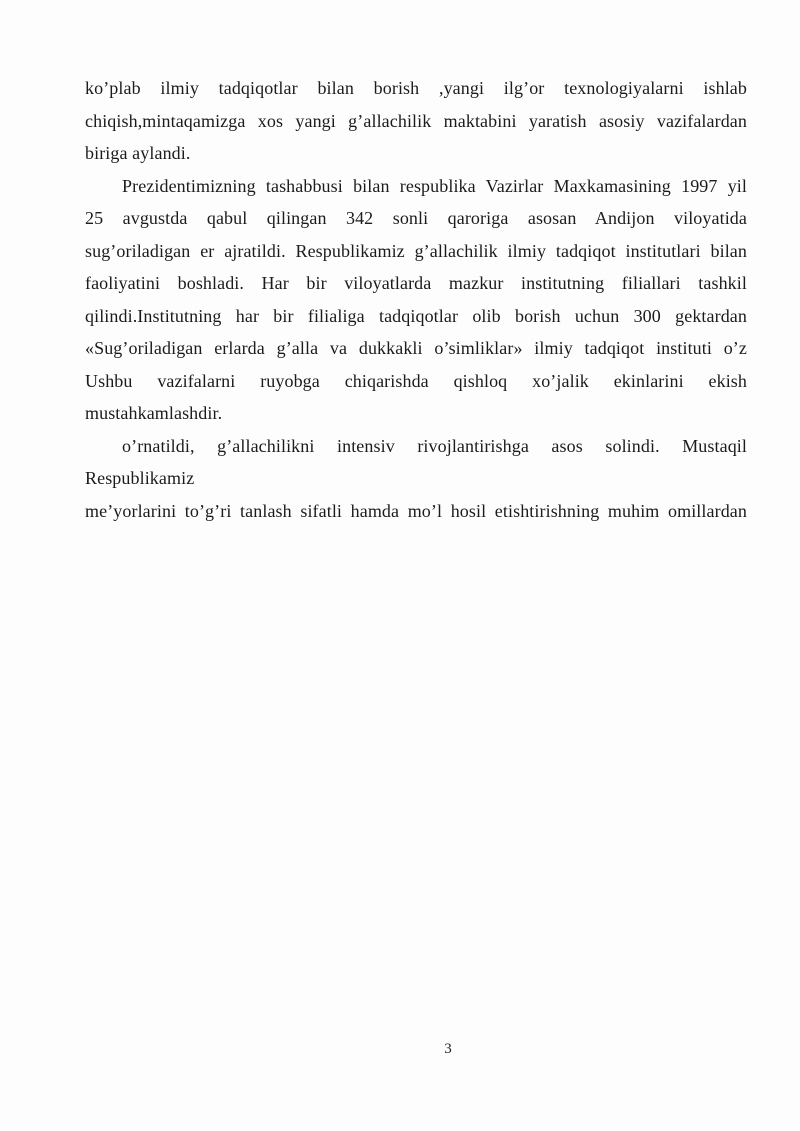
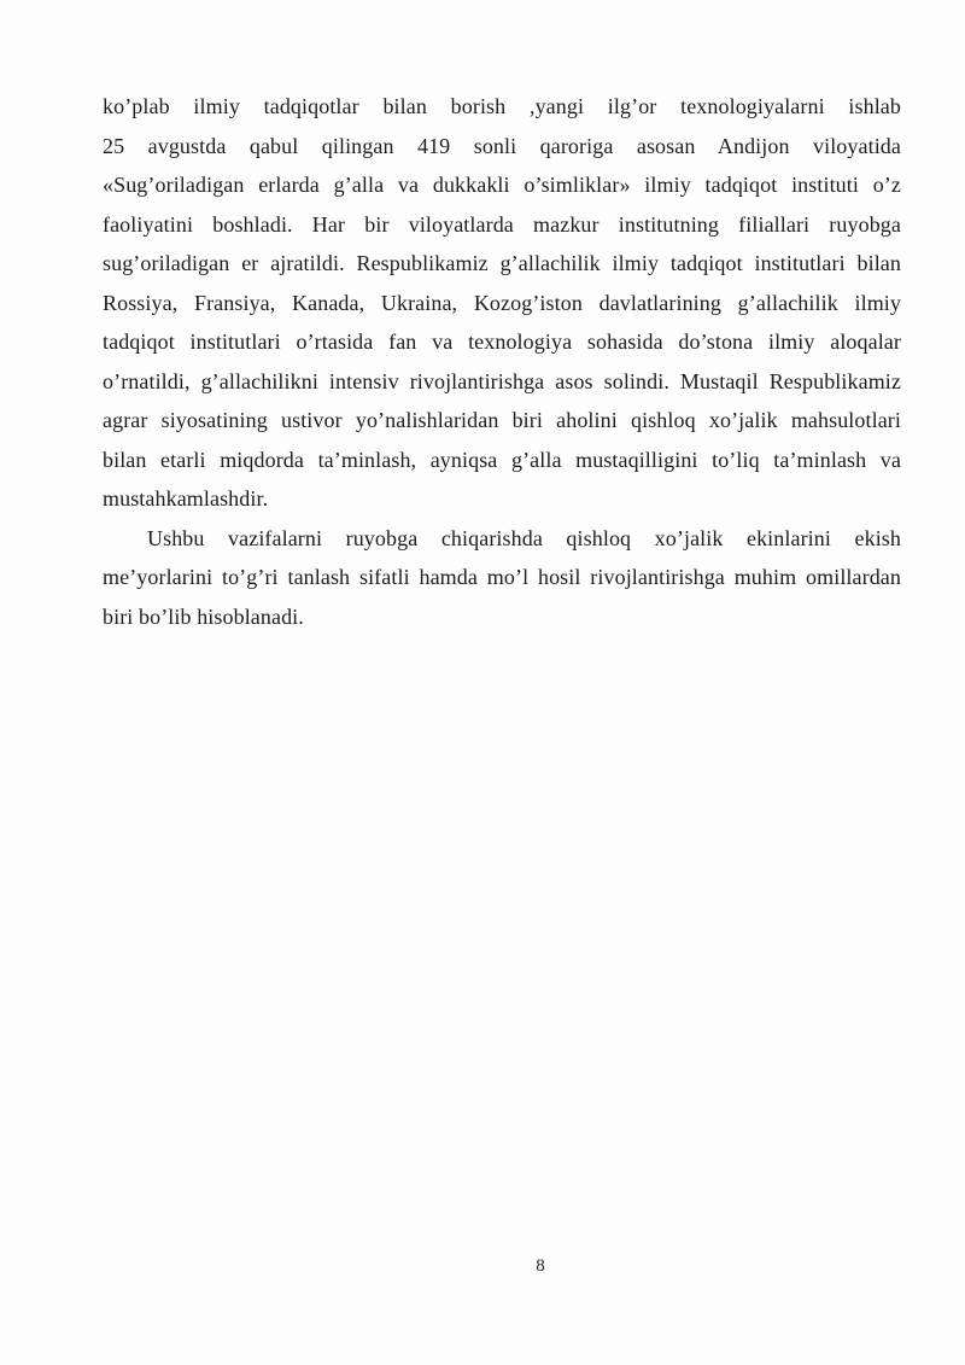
  ko’plab ilmiy tadqiqotlar bilan borish ,yangi ilg’or texnologiyalarni ishlab
- chiqish,mintaqamizga xos yangi g’allachilik maktabini yaratish asosiy vazifalardan
- biriga aylandi.
- Prezidentimizning tashabbusi bilan respublika Vazirlar Maxkamasining 1997 yil
- 25 avgustda qabul qilingan 342 sonli qaroriga asosan Andijon viloyatida
+ 25 avgustda qabul qilingan 419 sonli qaroriga asosan Andijon viloyatida
- sug’oriladigan er ajratildi. Respublikamiz g’allachilik ilmiy tadqiqot institutlari bilan
+ «Sug’oriladigan erlarda g’alla va dukkakli o’simliklar» ilmiy tadqiqot instituti o’z
- faoliyatini boshladi. Har bir viloyatlarda mazkur institutning filiallari tashkil
+ faoliyatini boshladi. Har bir viloyatlarda mazkur institutning filiallari ruyobga
- qilindi.Institutning har bir filialiga tadqiqotlar olib borish uchun 300 gektardan
- «Sug’oriladigan erlarda g’alla va dukkakli o’simliklar» ilmiy tadqiqot instituti o’z
+ sug’oriladigan er ajratildi. Respublikamiz g’allachilik ilmiy tadqiqot institutlari bilan
+ Rossiya, Fransiya, Kanada, Ukraina, Kozog’iston davlatlarining g’allachilik ilmiy
+ tadqiqot institutlari o’rtasida fan va texnologiya sohasida do’stona ilmiy aloqalar
- Ushbu vazifalarni ruyobga chiqarishda qishloq xo’jalik ekinlarini ekish
+ o’rnatildi, g’allachilikni intensiv rivojlantirishga asos solindi. Mustaqil Respublikamiz
+ agrar siyosatining ustivor yo’nalishlaridan biri aholini qishloq xo’jalik mahsulotlari
+ bilan etarli miqdorda ta’minlash, ayniqsa g’alla mustaqilligini to’liq ta’minlash va
  mustahkamlashdir.
- o’rnatildi, g’allachilikni intensiv rivojlantirishga asos solindi. Mustaqil Respublikamiz
+ Ushbu vazifalarni ruyobga chiqarishda qishloq xo’jalik ekinlarini ekish
- me’yorlarini to’g’ri tanlash sifatli hamda mo’l hosil etishtirishning muhim omillardan
+ me’yorlarini to’g’ri tanlash sifatli hamda mo’l hosil rivojlantirishga muhim omillardan
+ biri bo’lib hisoblanadi.
- 3
+ 8
